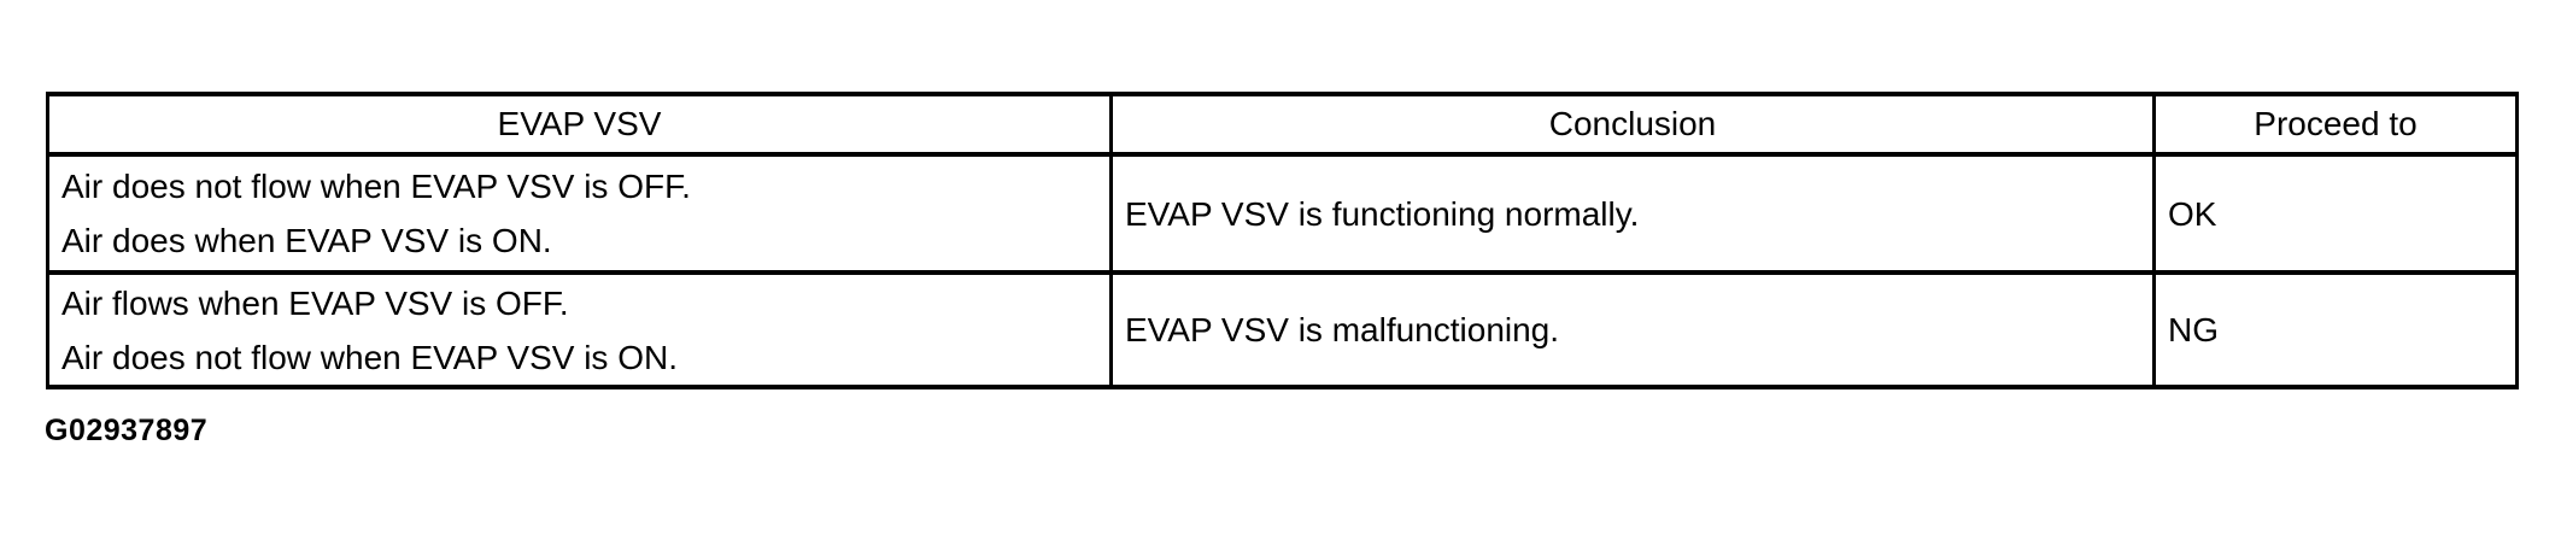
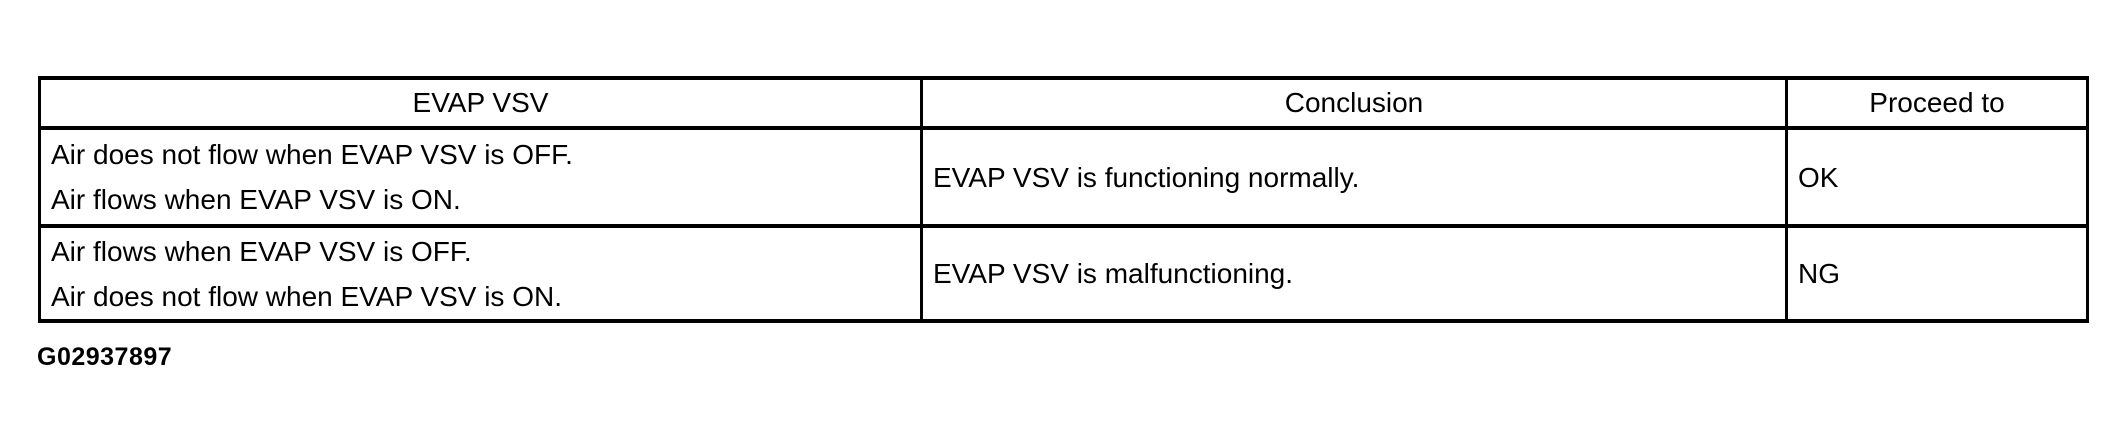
  EVAP VSV	Conclusion	Proceed to
- Air does not flow when EVAP VSV is OFF. Air does when EVAP VSV is ON.	EVAP VSV is functioning normally.	OK
+ Air does not flow when EVAP VSV is OFF. Air flows when EVAP VSV is ON.	EVAP VSV is functioning normally.	OK
  Air flows when EVAP VSV is OFF. Air does not flow when EVAP VSV is ON.	EVAP VSV is malfunctioning.	NG
  G02937897
